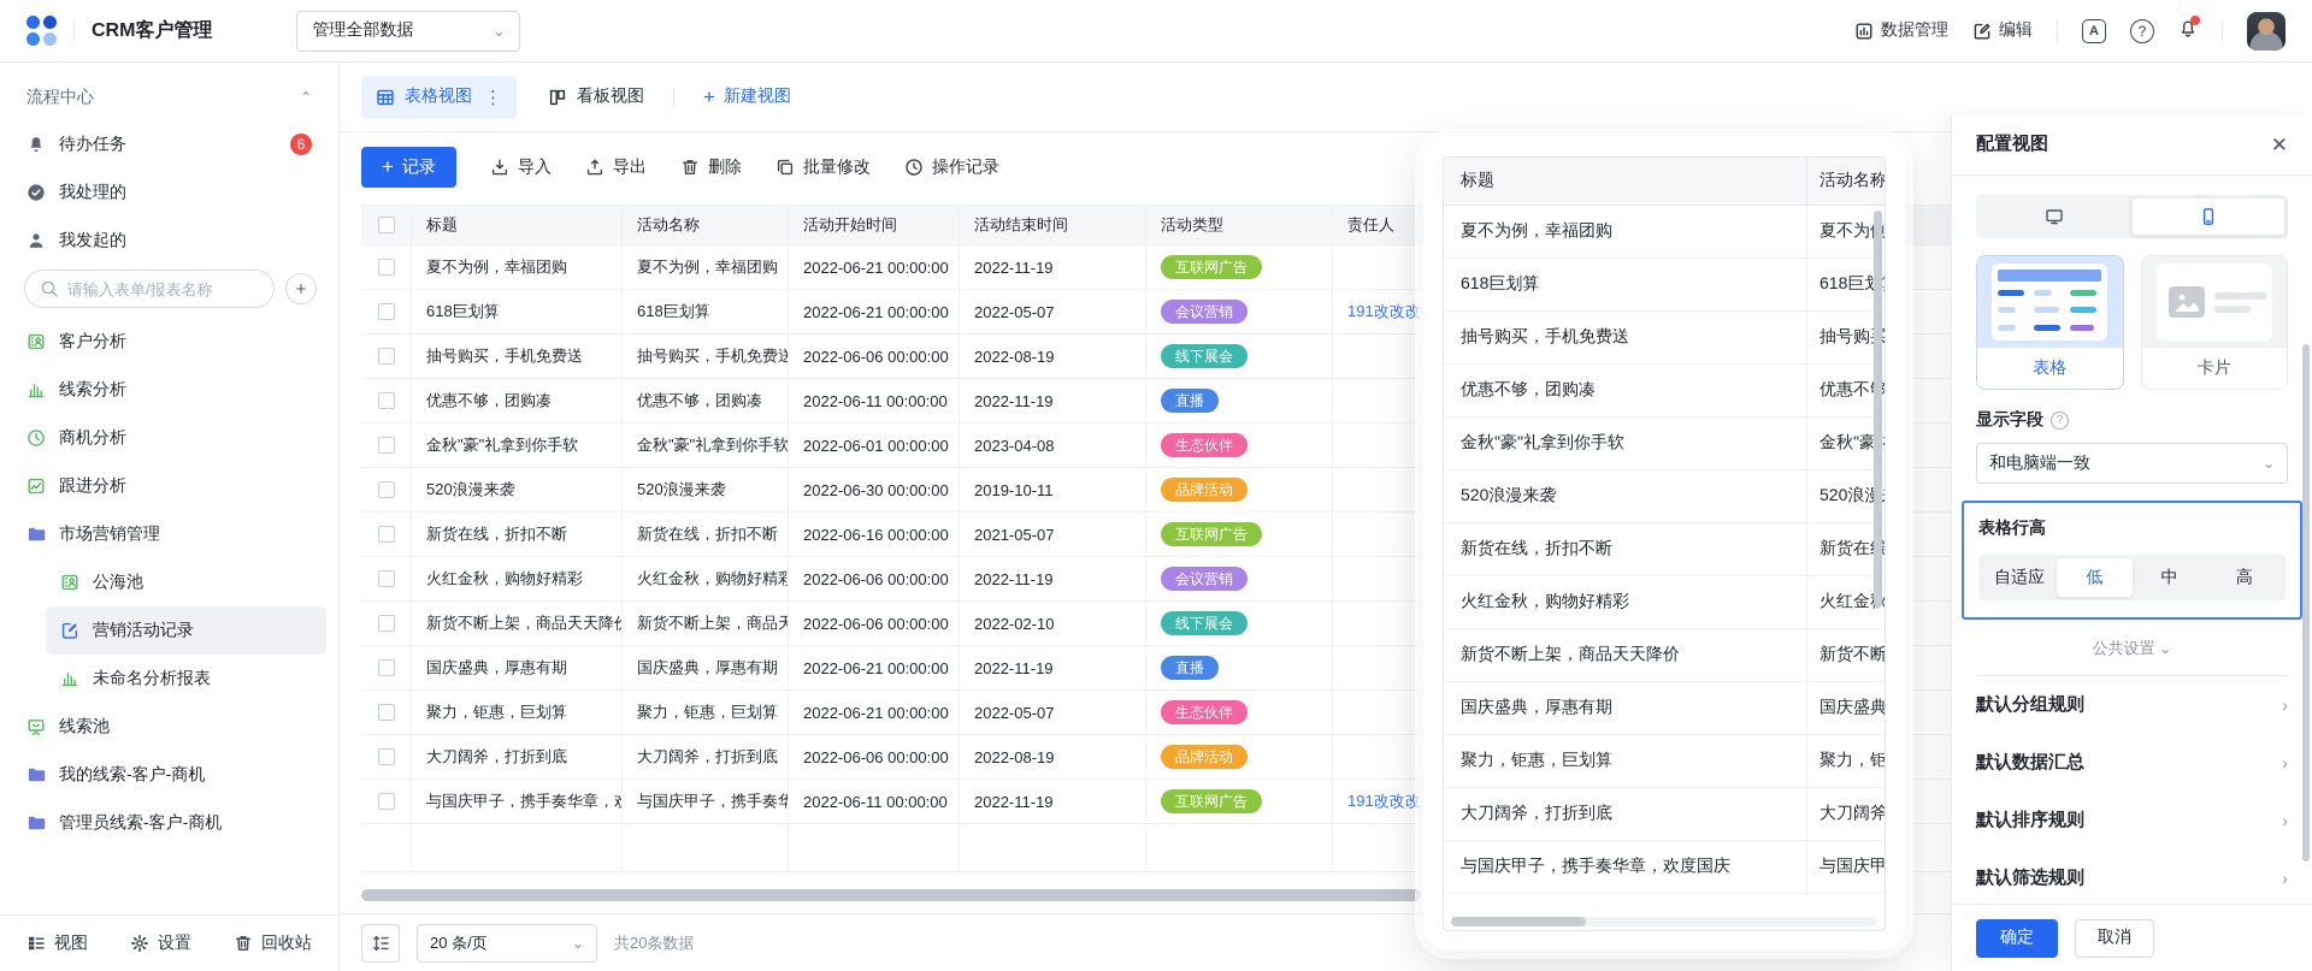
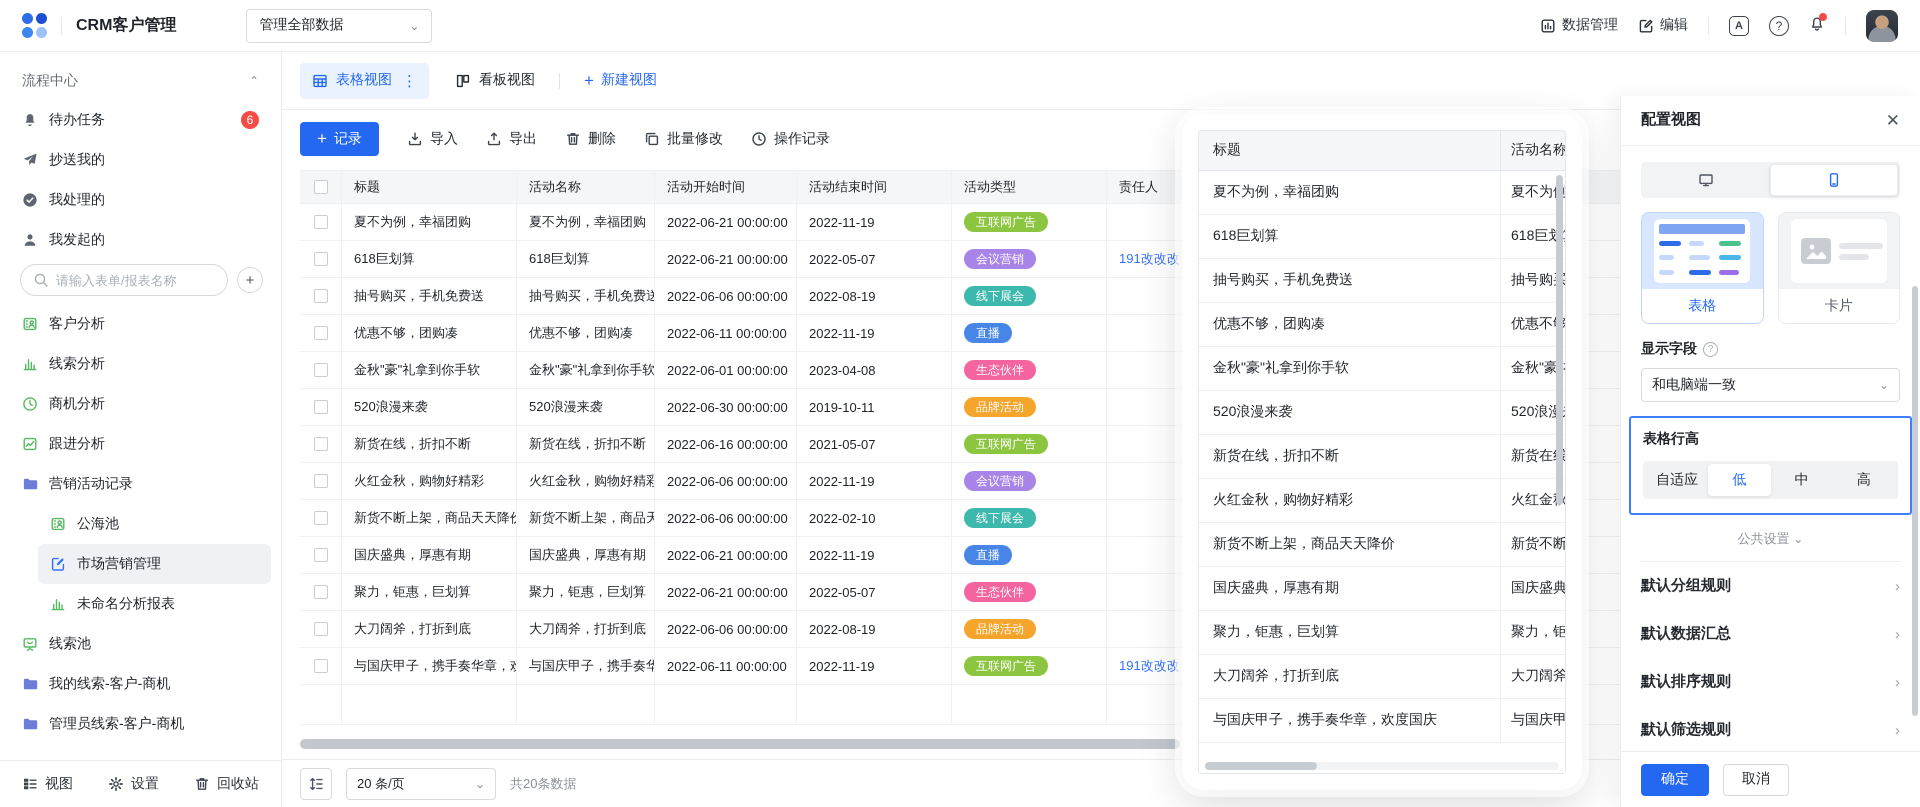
  CRM客户管理
  管理全部数据
  ⌄
  数据管理
  编辑
  A
  ?
  流程中心
  ⌃
  待办任务
  6
+ 抄送我的
  我处理的
  我发起的
  请输入表单/报表名称
  +
  客户分析
  线索分析
  商机分析
  跟进分析
- 市场营销管理
+ 营销活动记录
  公海池
- 营销活动记录
+ 市场营销管理
  未命名分析报表
  线索池
  我的线索-客户-商机
  管理员线索-客户-商机
  视图
  设置
  回收站
  表格视图
  ⋮
  看板视图
  +
  新建视图
  +
  记录
  导入
  导出
  删除
  批量修改
  操作记录
  标题
  活动名称
  活动开始时间
  活动结束时间
  活动类型
  责任人
  夏不为例，幸福团购
  夏不为例，幸福团购
  2022-06-21 00:00:00
  2022-11-19
  互联网广告
  618巨划算
  618巨划算
  2022-06-21 00:00:00
  2022-05-07
  会议营销
  191改改改
  抽号购买，手机免费送
  抽号购买，手机免费送
  2022-06-06 00:00:00
  2022-08-19
  线下展会
  优惠不够，团购凑
  优惠不够，团购凑
  2022-06-11 00:00:00
  2022-11-19
  直播
  金秋"豪"礼拿到你手软
  金秋"豪"礼拿到你手软
  2022-06-01 00:00:00
  2023-04-08
  生态伙伴
  520浪漫来袭
  520浪漫来袭
  2022-06-30 00:00:00
  2019-10-11
  品牌活动
  新货在线，折扣不断
  新货在线，折扣不断
  2022-06-16 00:00:00
  2021-05-07
  互联网广告
  火红金秋，购物好精彩
  火红金秋，购物好精彩
  2022-06-06 00:00:00
  2022-11-19
  会议营销
  新货不断上架，商品天天降价
  新货不断上架，商品天
  2022-06-06 00:00:00
  2022-02-10
  线下展会
  国庆盛典，厚惠有期
  国庆盛典，厚惠有期
  2022-06-21 00:00:00
  2022-11-19
  直播
  聚力，钜惠，巨划算
  聚力，钜惠，巨划算
  2022-06-21 00:00:00
  2022-05-07
  生态伙伴
  大刀阔斧，打折到底
  大刀阔斧，打折到底
  2022-06-06 00:00:00
  2022-08-19
  品牌活动
  与国庆甲子，携手奏华章，欢
  与国庆甲子，携手奏华
  2022-06-11 00:00:00
  2022-11-19
  互联网广告
  191改改改
  20 条/页
  ⌄
  共20条数据
  标题
  活动名称
  夏不为例，幸福团购
  618巨划算
  抽号购买，手机免费送
  优惠不够，团购凑
  金秋"豪"礼拿到你手软
  520浪漫来袭
  新货在线，折扣不断
  火红金秋，购物好精彩
  新货不断上架，商品天天降价
  国庆盛典，厚惠有期
  聚力，钜惠，巨划算
  大刀阔斧，打折到底
  与国庆甲子，携手奏华章，欢度国庆
  配置视图
  ✕
  表格
  卡片
  显示字段
  ?
  和电脑端一致
  ⌄
  表格行高
  自适应
  低
  中
  高
  公共设置 ⌄
  默认分组规则
  ›
  默认数据汇总
  ›
  默认排序规则
  ›
  默认筛选规则
  ›
  确定
  取消
